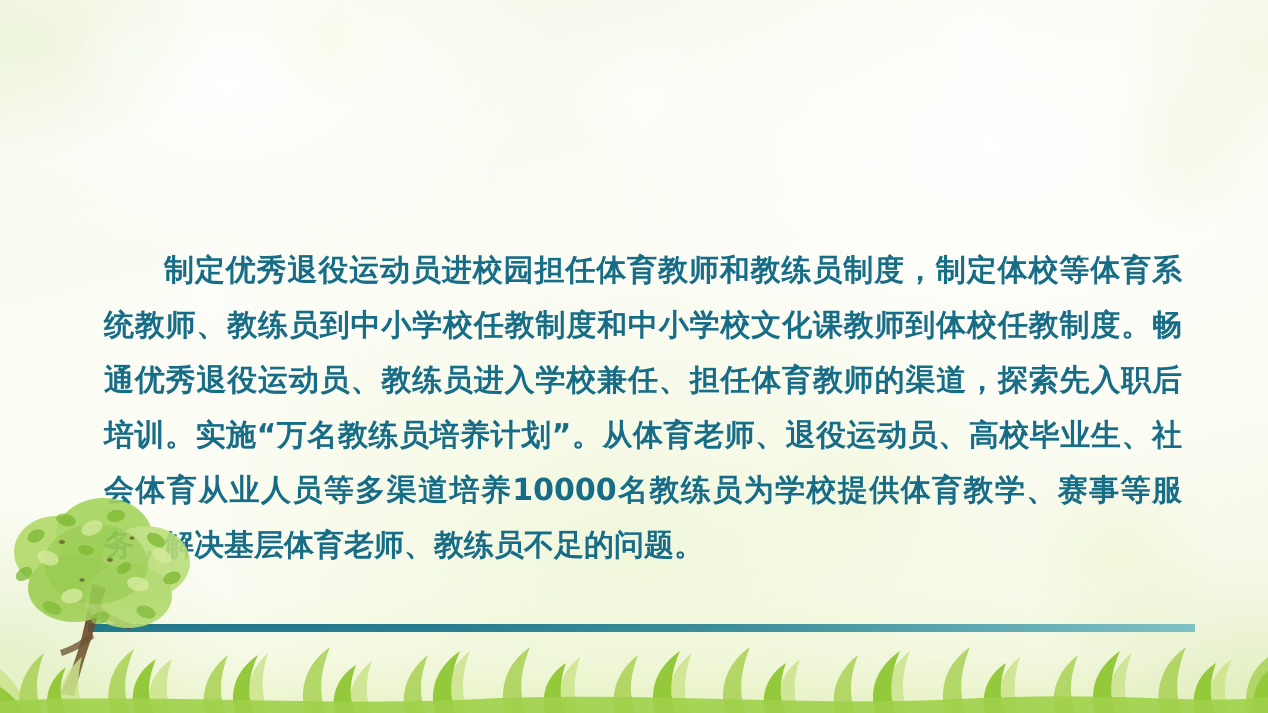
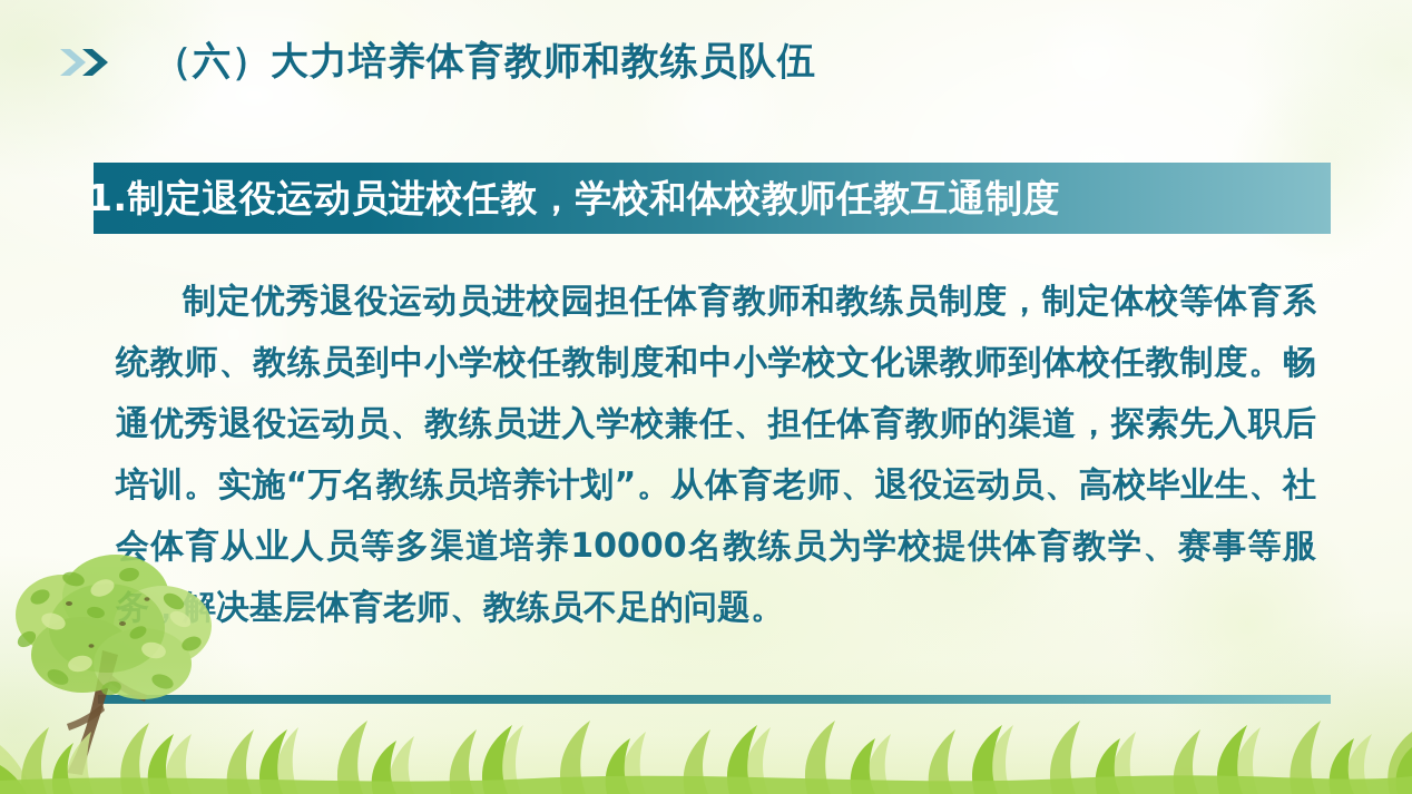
+ （六）大力培养体育教师和教练员队伍
+ 1.制定退役运动员进校任教，学校和体校教师任教互通制度
  制定优秀退役运动员进校园担任体育教师和教练员制度，制定体校等体育系统教师、教练员到中小学校任教制度和中小学校文化课教师到体校任教制度。畅通优秀退役运动员、教练员进入学校兼任、担任体育教师的渠道，探索先入职后培训。实施“万名教练员培养计划”。从体育老师、退役运动员、高校毕业生、社会体育从业人员等多渠道培养10000名教练员为学校提供体育教学、赛事等服决基层体育老师、教练员不足的问题。
